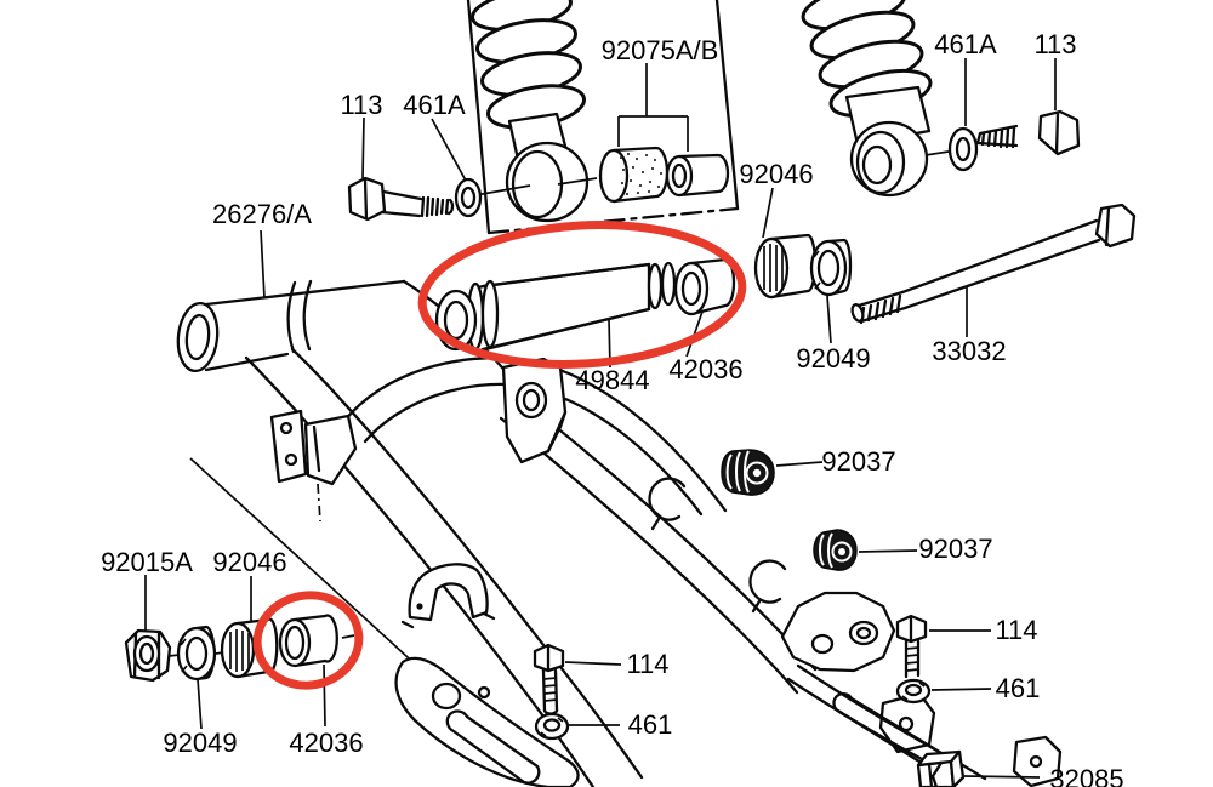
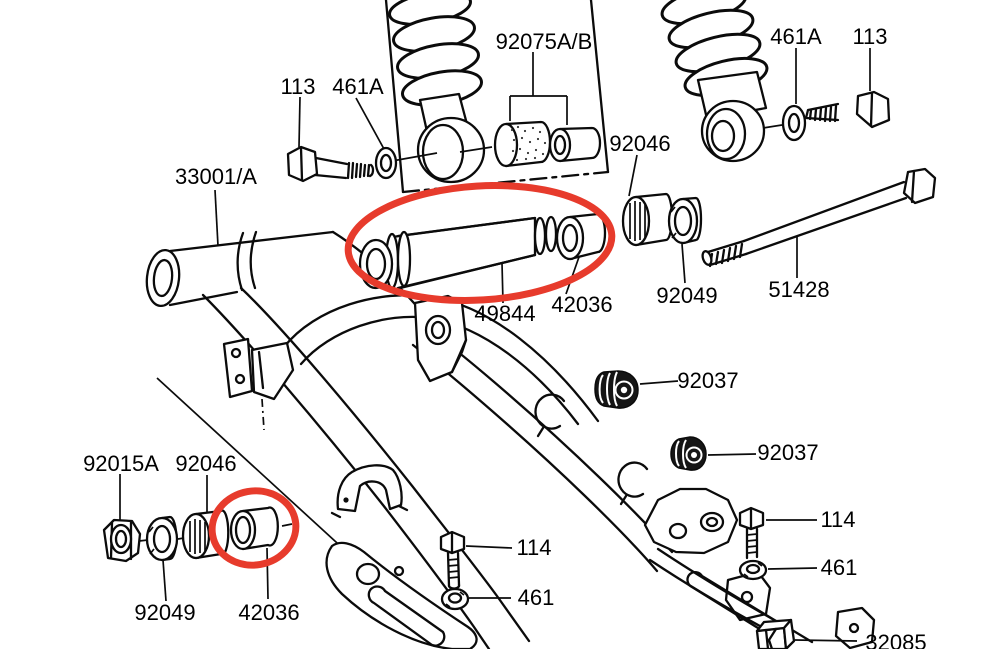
  113
  461A
  92075A/B
- 26276/A
+ 33001/A
  461A
  113
  92046
  92049
- 33032
+ 51428
  49844
  42036
  92037
  92037
  92015A
  92046
  92049
  42036
  114
  461
  114
  461
  32085
